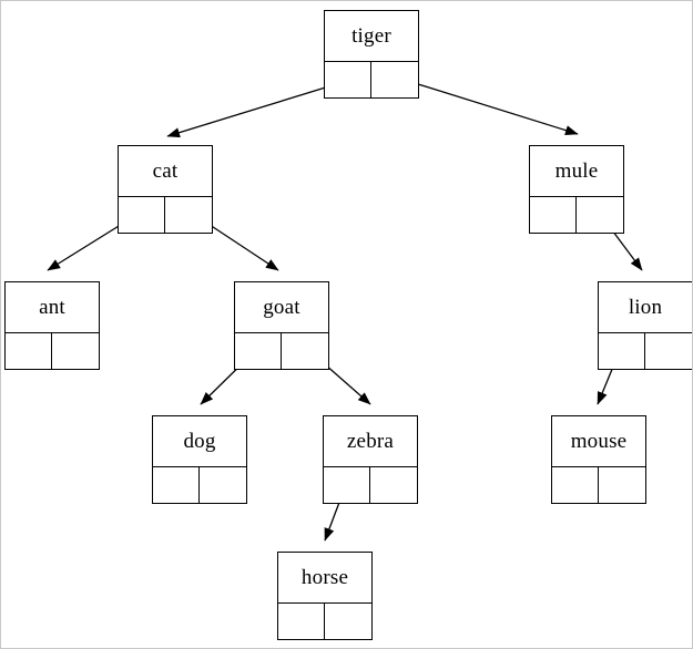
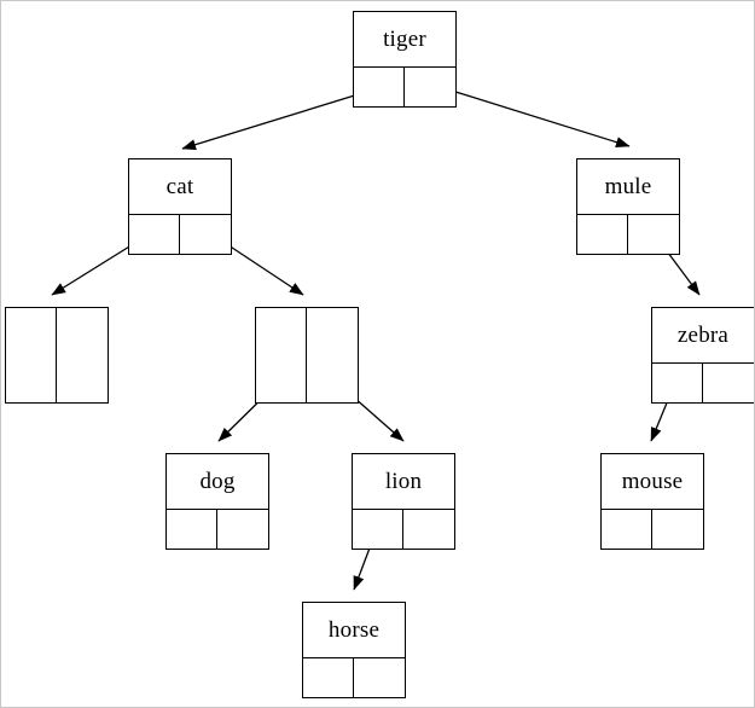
  tiger
  cat
  mule
- ant
- goat
- lion
+ zebra
  dog
- zebra
+ lion
  mouse
  horse
